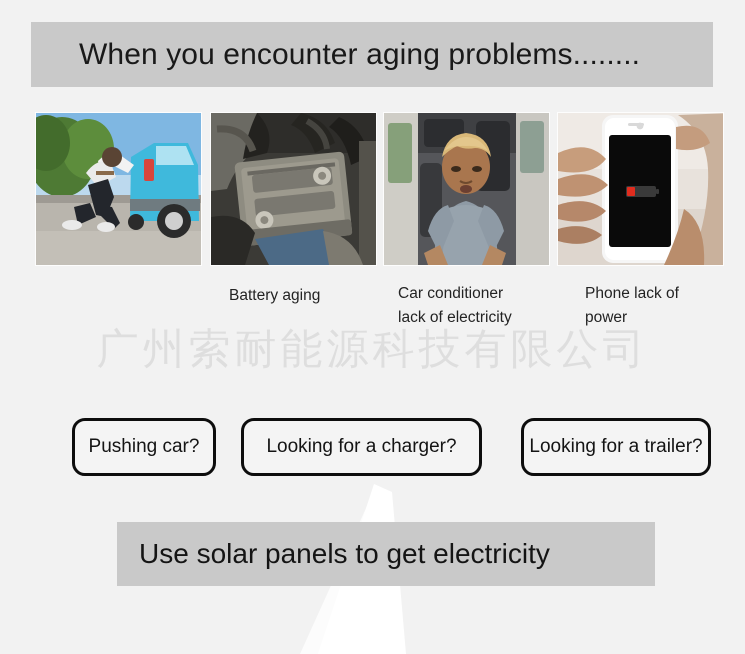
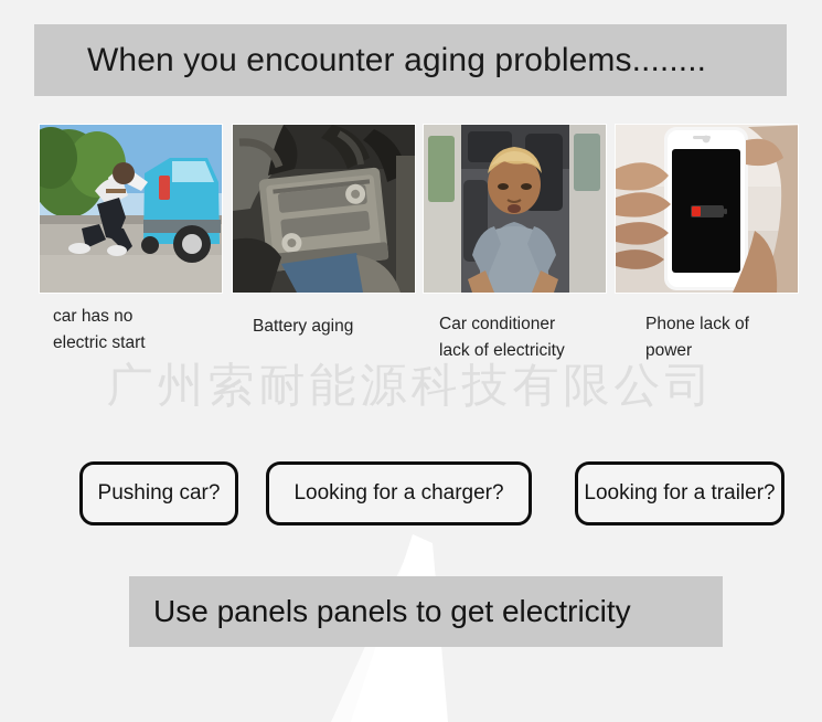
  When you encounter aging problems........
+ car has no
+ electric start
  Battery aging
  Car conditioner
  lack of electricity
  Phone lack of
  power
  广州索耐能源科技有限公司
  Pushing car?
  Looking for a charger?
  Looking for a trailer?
- Use solar panels to get electricity
+ Use panels panels to get electricity
